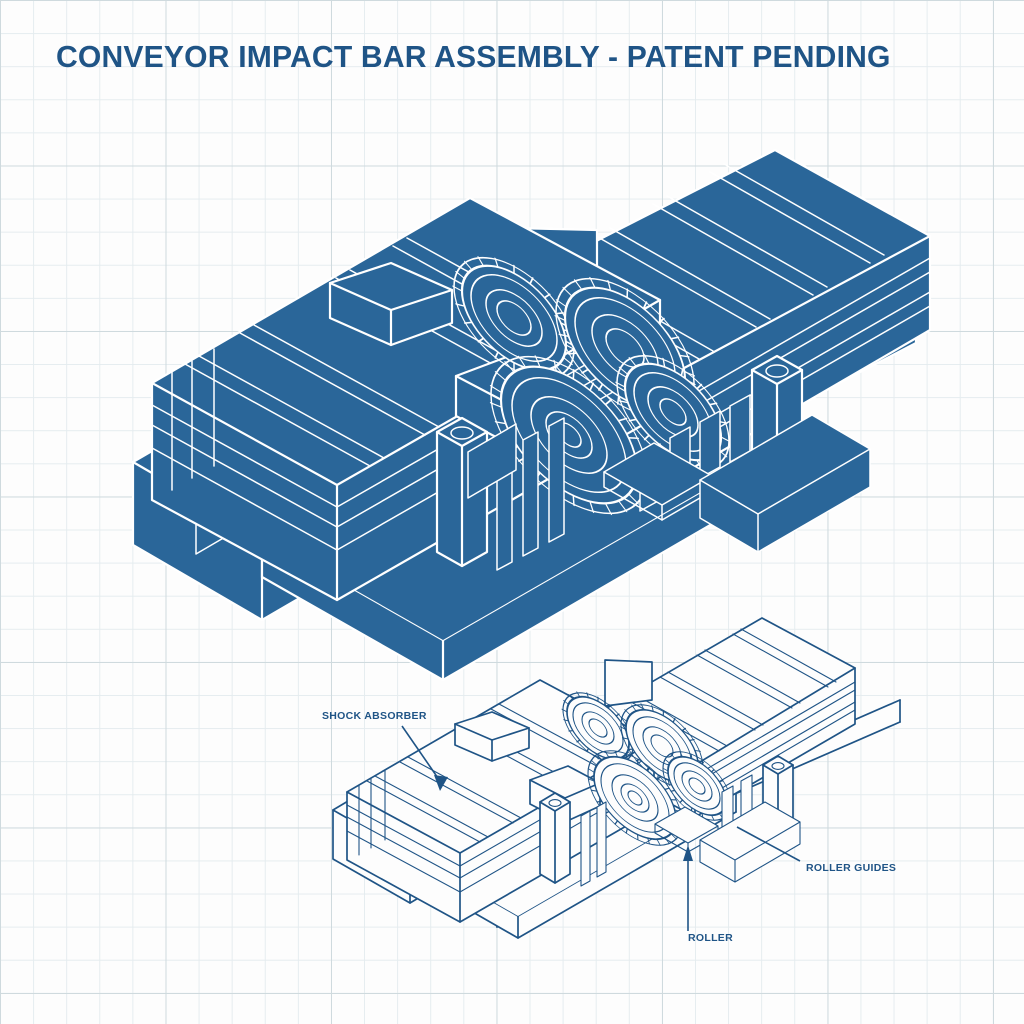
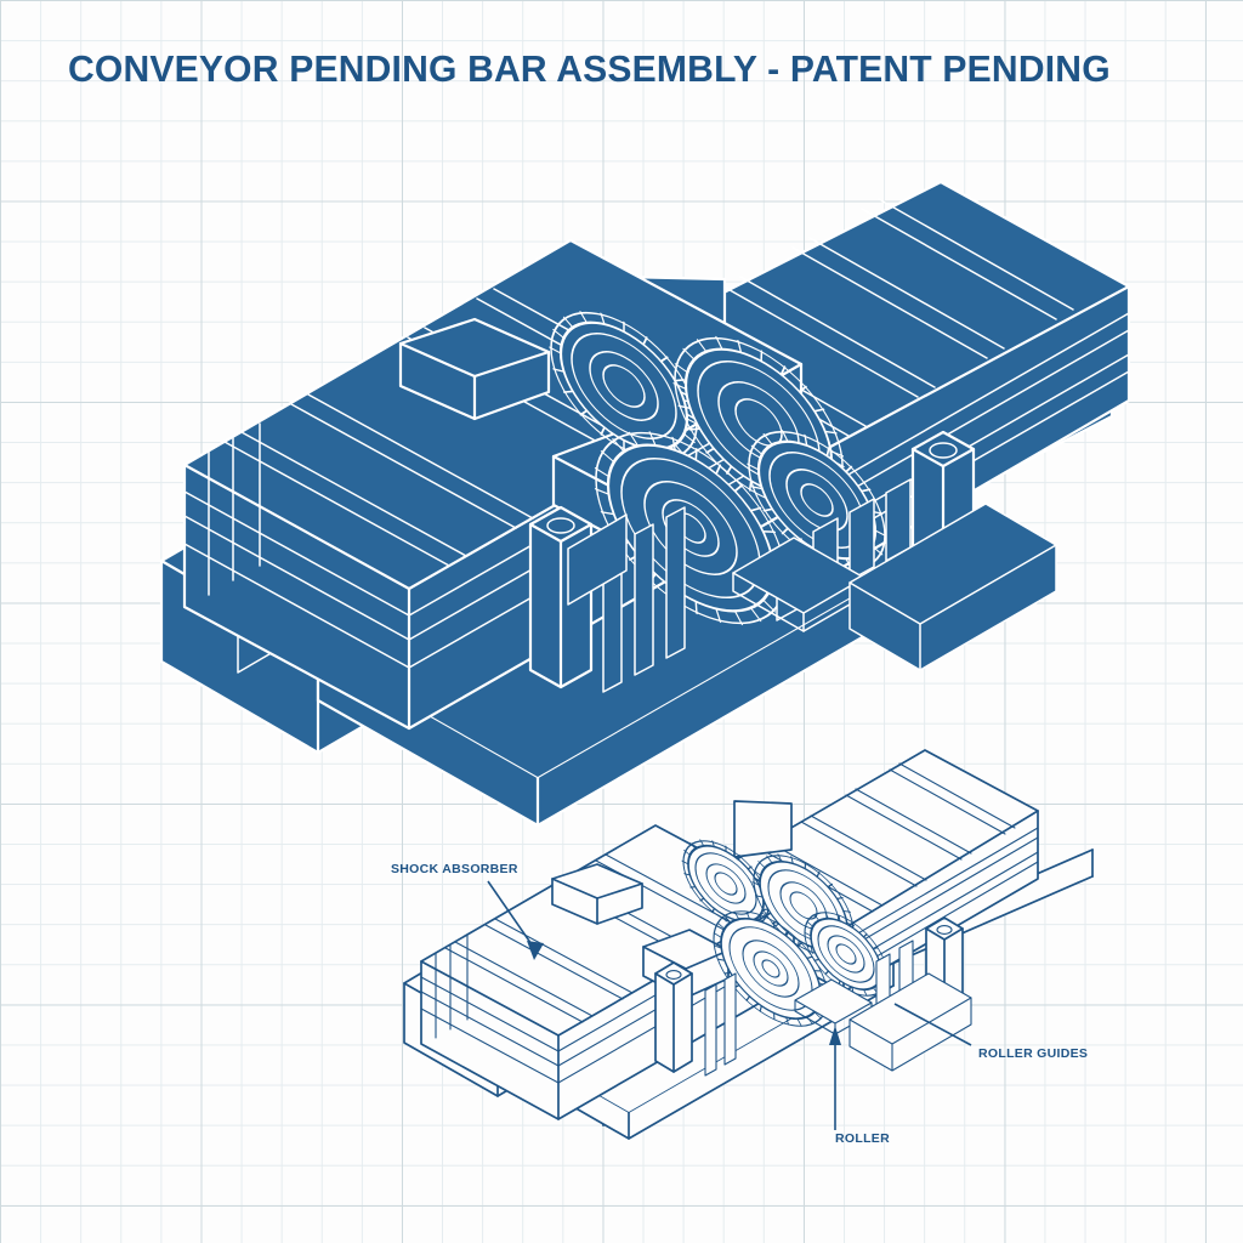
- CONVEYOR IMPACT BAR ASSEMBLY - PATENT PENDING
+ CONVEYOR PENDING BAR ASSEMBLY - PATENT PENDING
  SHOCK ABSORBER
  ROLLER GUIDES
  ROLLER
